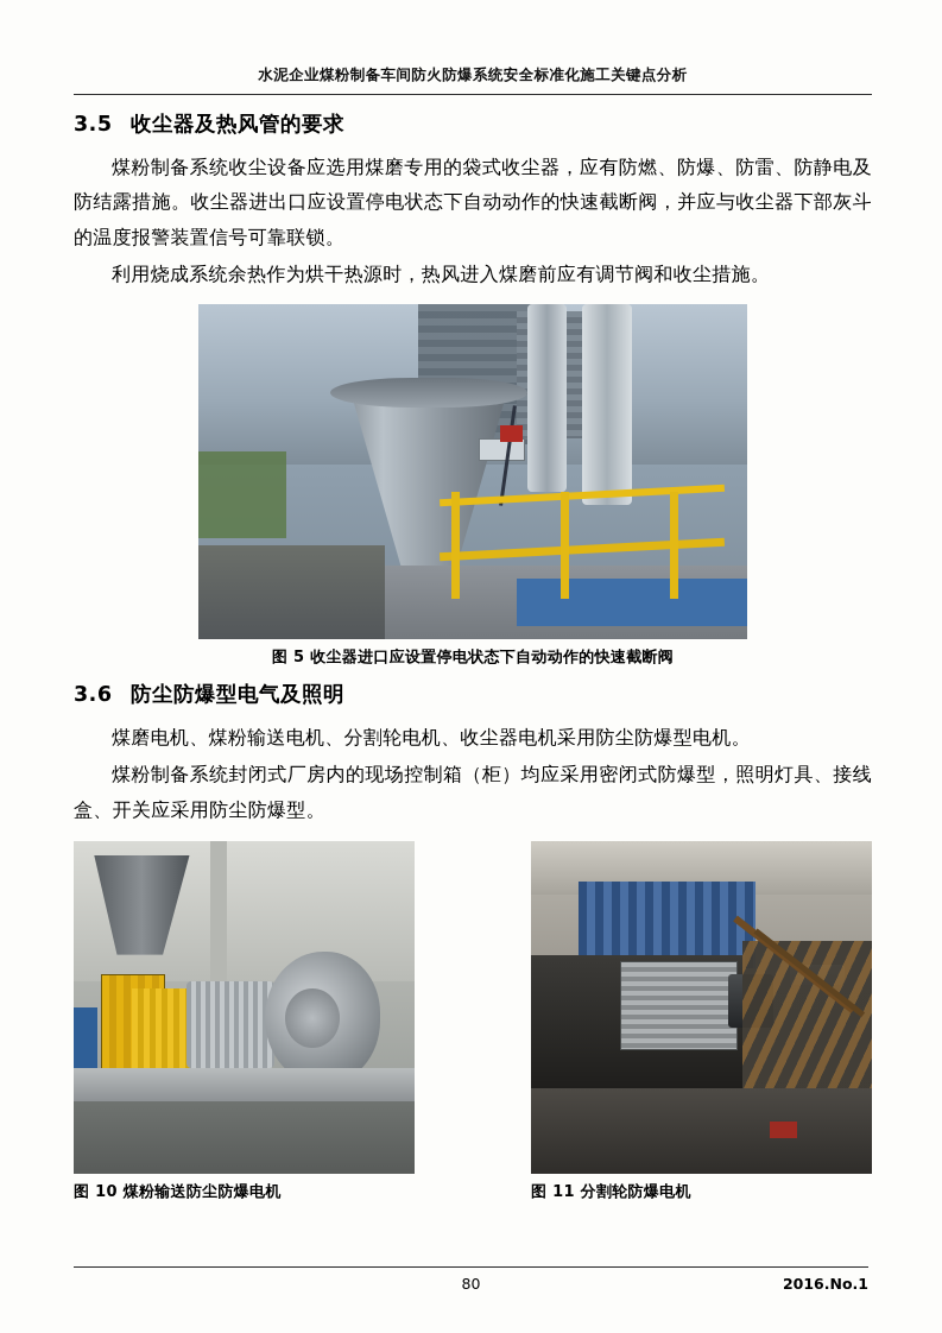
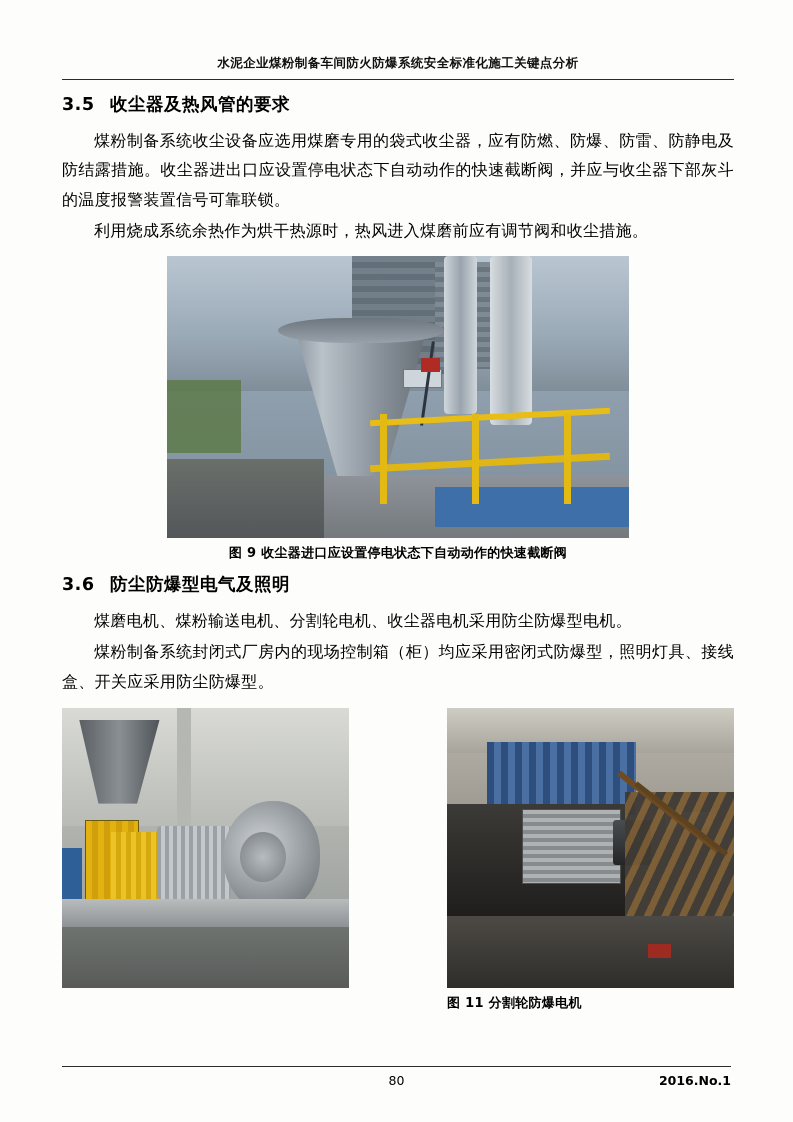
  水泥企业煤粉制备车间防火防爆系统安全标准化施工关键点分析
  3.5 收尘器及热风管的要求
  煤粉制备系统收尘设备应选用煤磨专用的袋式收尘器，应有防燃、防爆、防雷、防静电及防结露措施。收尘器进出口应设置停电状态下自动动作的快速截断阀，并应与收尘器下部灰斗的温度报警装置信号可靠联锁。
  利用烧成系统余热作为烘干热源时，热风进入煤磨前应有调节阀和收尘措施。
- 图 5 收尘器进口应设置停电状态下自动动作的快速截断阀
+ 图 9 收尘器进口应设置停电状态下自动动作的快速截断阀
  3.6 防尘防爆型电气及照明
  煤磨电机、煤粉输送电机、分割轮电机、收尘器电机采用防尘防爆型电机。
  煤粉制备系统封闭式厂房内的现场控制箱（柜）均应采用密闭式防爆型，照明灯具、接线盒、开关应采用防尘防爆型。
- 图 10 煤粉输送防尘防爆电机
  图 11 分割轮防爆电机
  80
  2016.No.1
